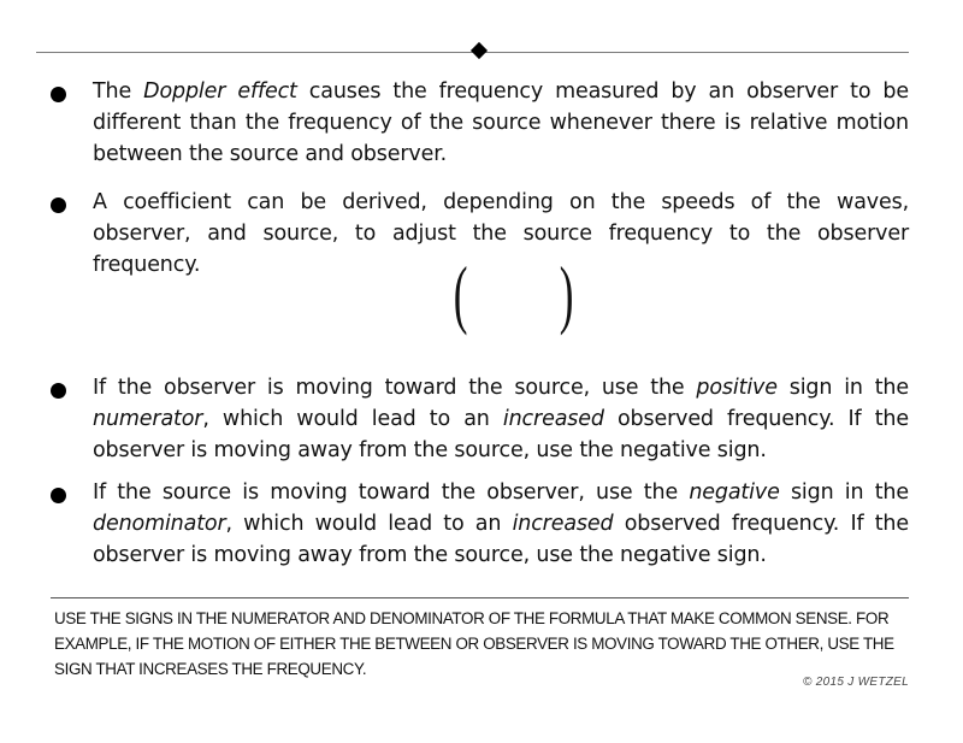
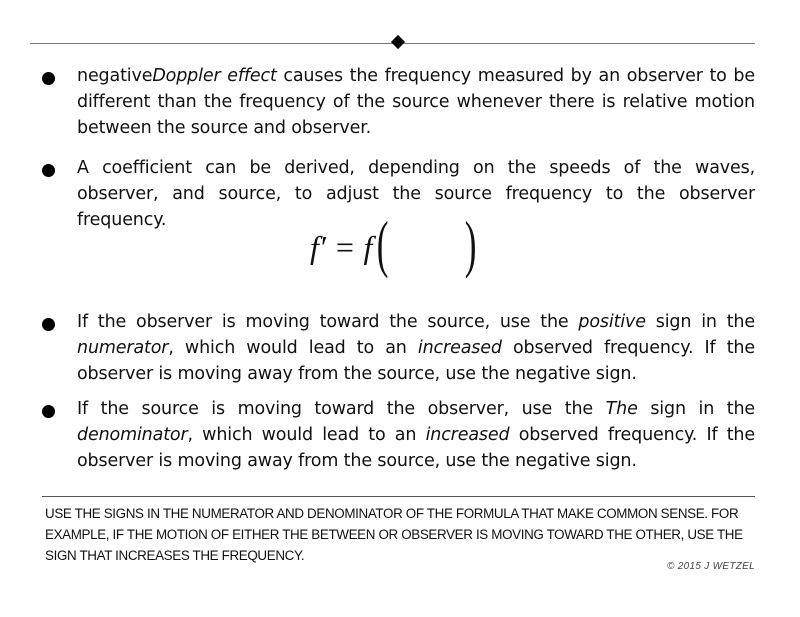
- The Doppler effect causes the frequency measured by an observer to be different than the frequency of the source whenever there is relative motion between the source and observer.
+ negativeDoppler effect causes the frequency measured by an observer to be different than the frequency of the source whenever there is relative motion between the source and observer.
  A coefficient can be derived, depending on the speeds of the waves, observer, and source, to adjust the source frequency to the observer frequency.
+ f′ = f
  (
  )
  If the observer is moving toward the source, use the positive sign in the numerator, which would lead to an increased observed frequency. If the observer is moving away from the source, use the negative sign.
- If the source is moving toward the observer, use the negative sign in the denominator, which would lead to an increased observed frequency. If the observer is moving away from the source, use the negative sign.
+ If the source is moving toward the observer, use the The sign in the denominator, which would lead to an increased observed frequency. If the observer is moving away from the source, use the negative sign.
  USE THE SIGNS IN THE NUMERATOR AND DENOMINATOR OF THE FORMULA THAT MAKE COMMON SENSE. FOR EXAMPLE, IF THE MOTION OF EITHER THE BETWEEN OR OBSERVER IS MOVING TOWARD THE OTHER, USE THE SIGN THAT INCREASES THE FREQUENCY.
  © 2015 J WETZEL
